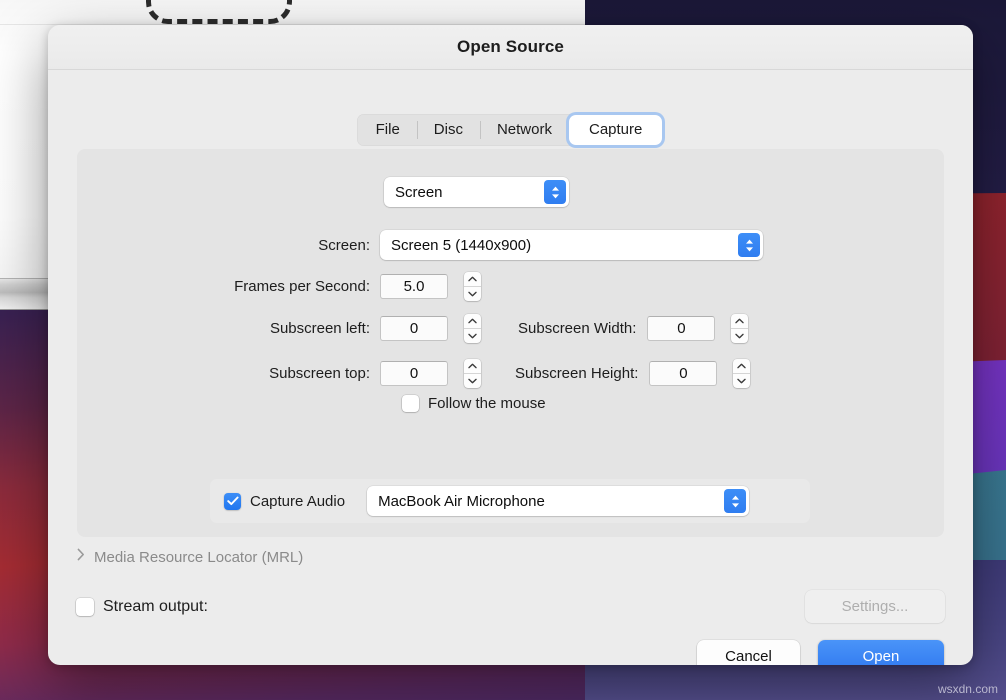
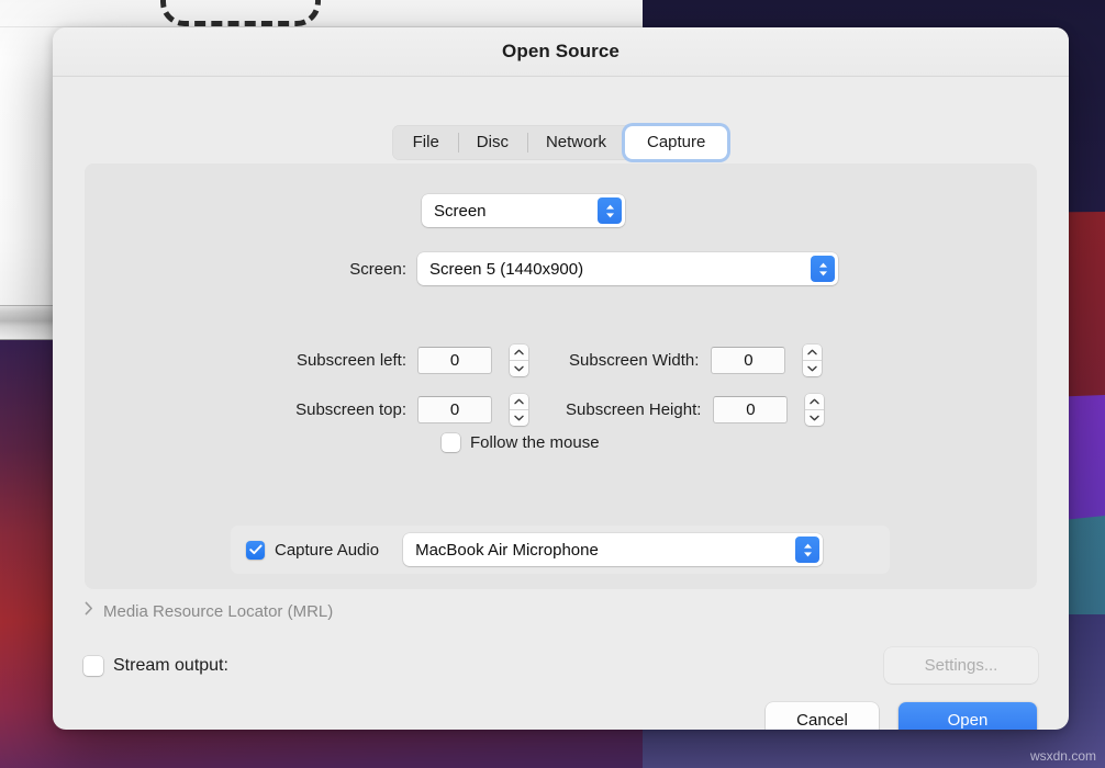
  Open Source
  File
  Disc
  Network
  Capture
  Screen
  Screen:
  Screen 5 (1440x900)
- Frames per Second:
- 5.0
  Subscreen left:
  0
  Subscreen Width:
  0
  Subscreen top:
  0
  Subscreen Height:
  0
  Follow the mouse
  Capture Audio
  MacBook Air Microphone
  Media Resource Locator (MRL)
  Stream output:
  Settings...
  Cancel
  Open
  wsxdn.com
